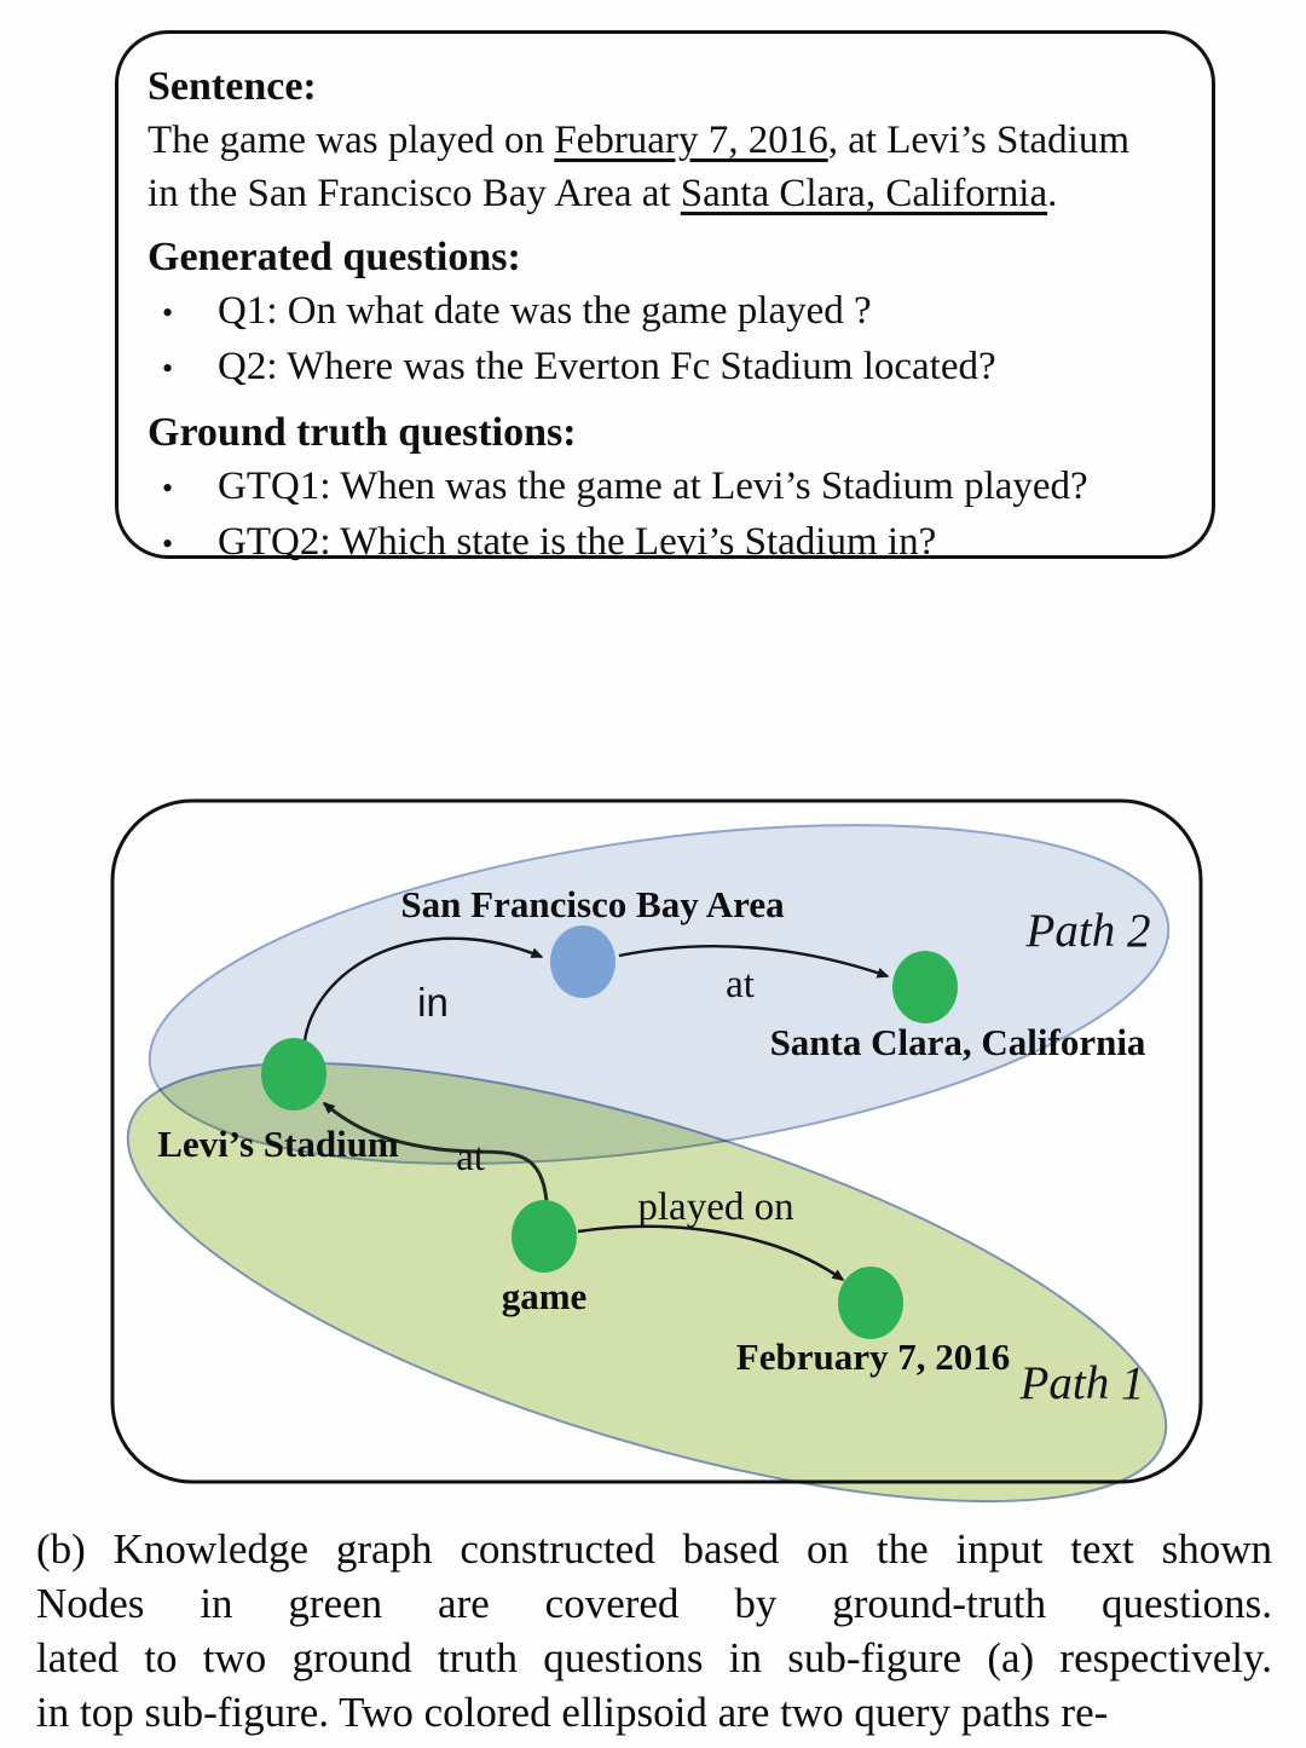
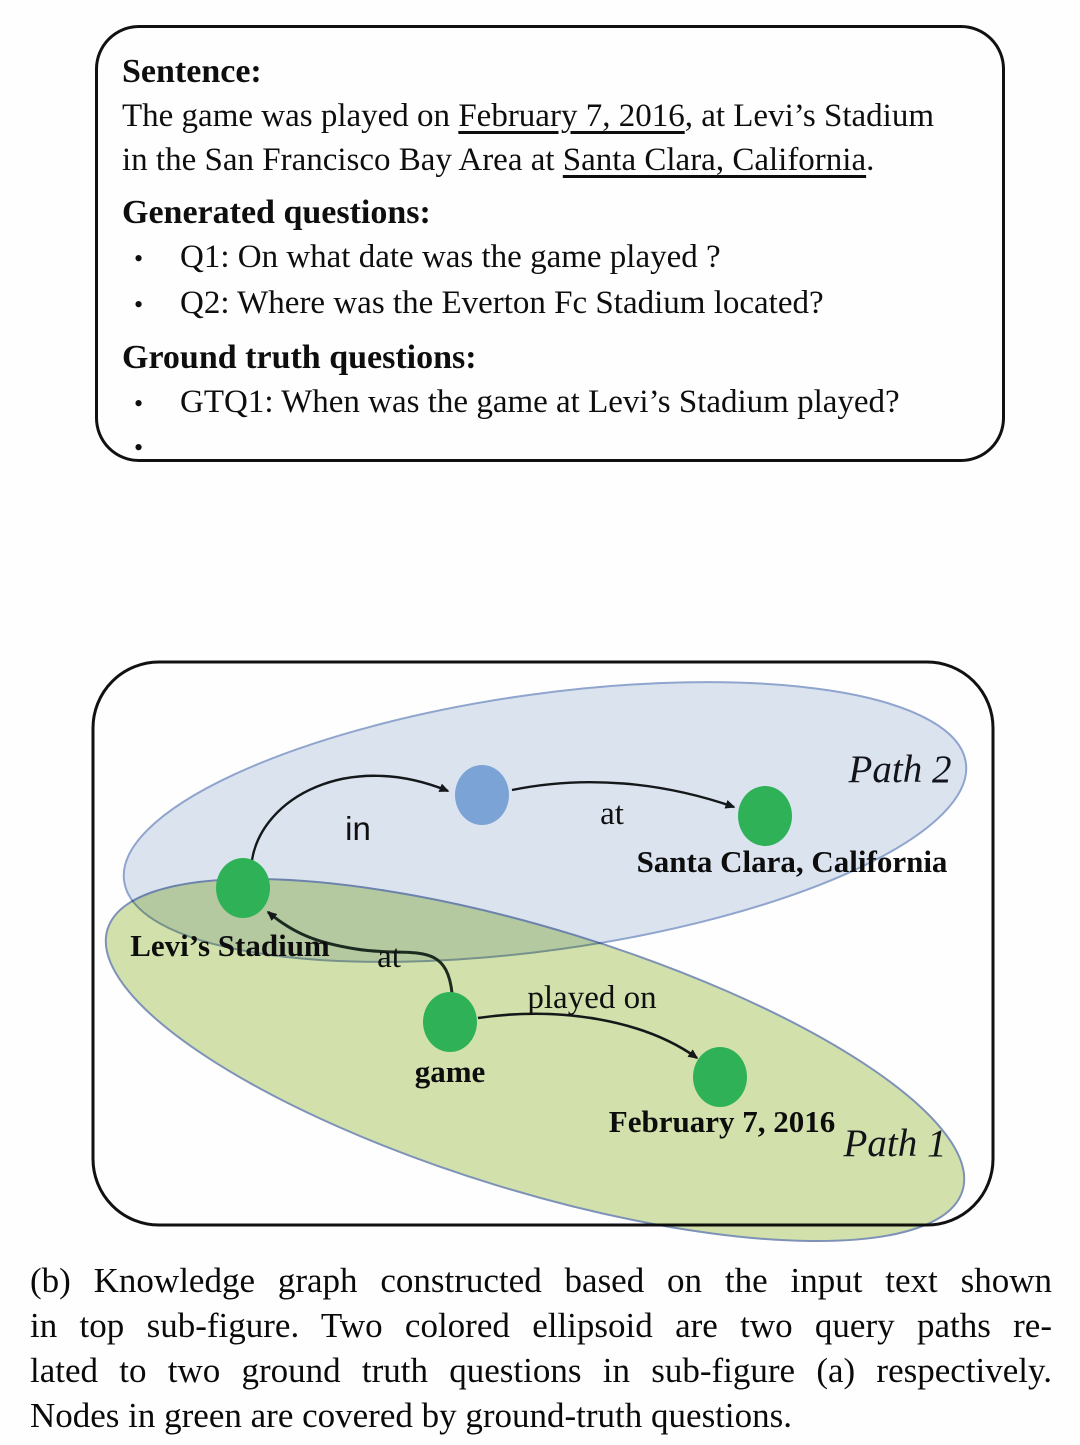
  Sentence:
  The game was played on February 7, 2016, at Levi’s Stadium
  in the San Francisco Bay Area at Santa Clara, California.
  Generated questions:
  •
  Q1: On what date was the game played ?
  •
  Q2: Where was the Everton Fc Stadium located?
  Ground truth questions:
  •
  GTQ1: When was the game at Levi’s Stadium played?
  •
- GTQ2: Which state is the Levi’s Stadium in?
- San Francisco Bay Area
  Santa Clara, California
  Levi’s Stadium
  game
  February 7, 2016
  in
  at
  at
  played on
  Path 2
  Path 1
  (b) Knowledge graph constructed based on the input text shown
- Nodes in green are covered by ground-truth questions.
+ in top sub-figure. Two colored ellipsoid are two query paths re-
  lated to two ground truth questions in sub-figure (a) respectively.
- in top sub-figure. Two colored ellipsoid are two query paths re-
+ Nodes in green are covered by ground-truth questions.
